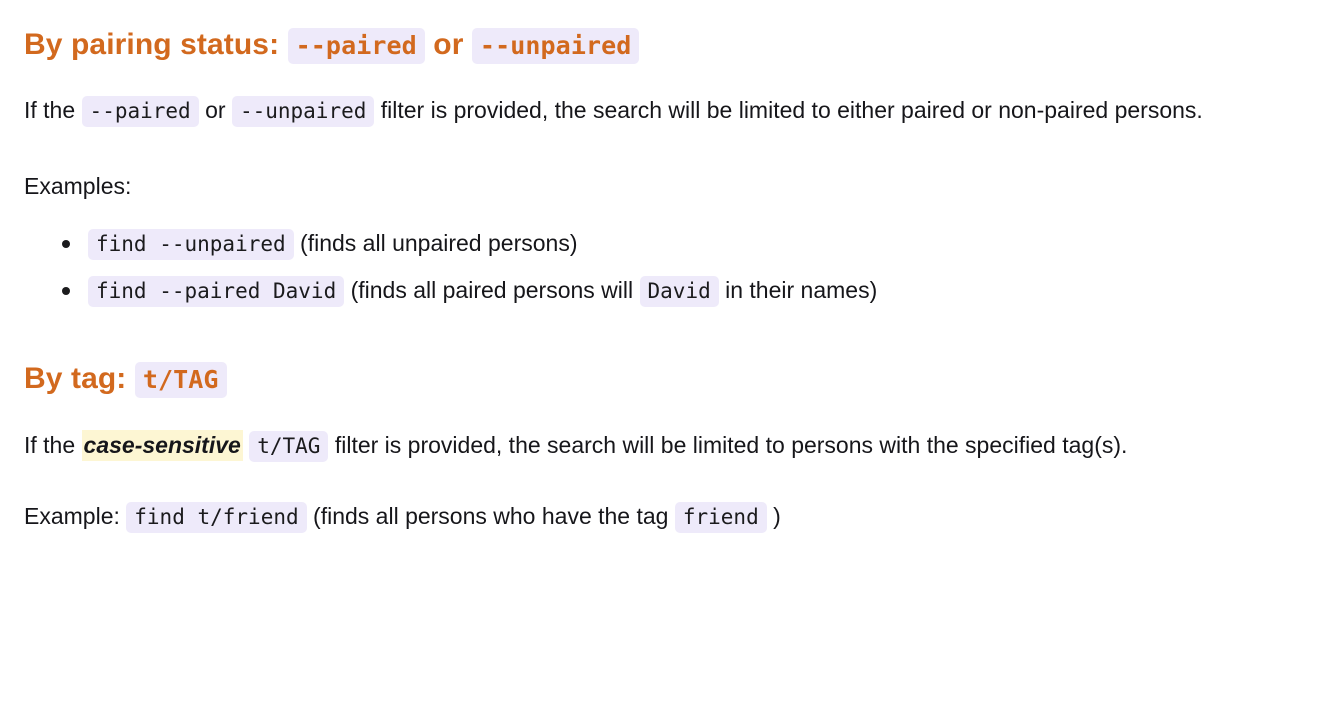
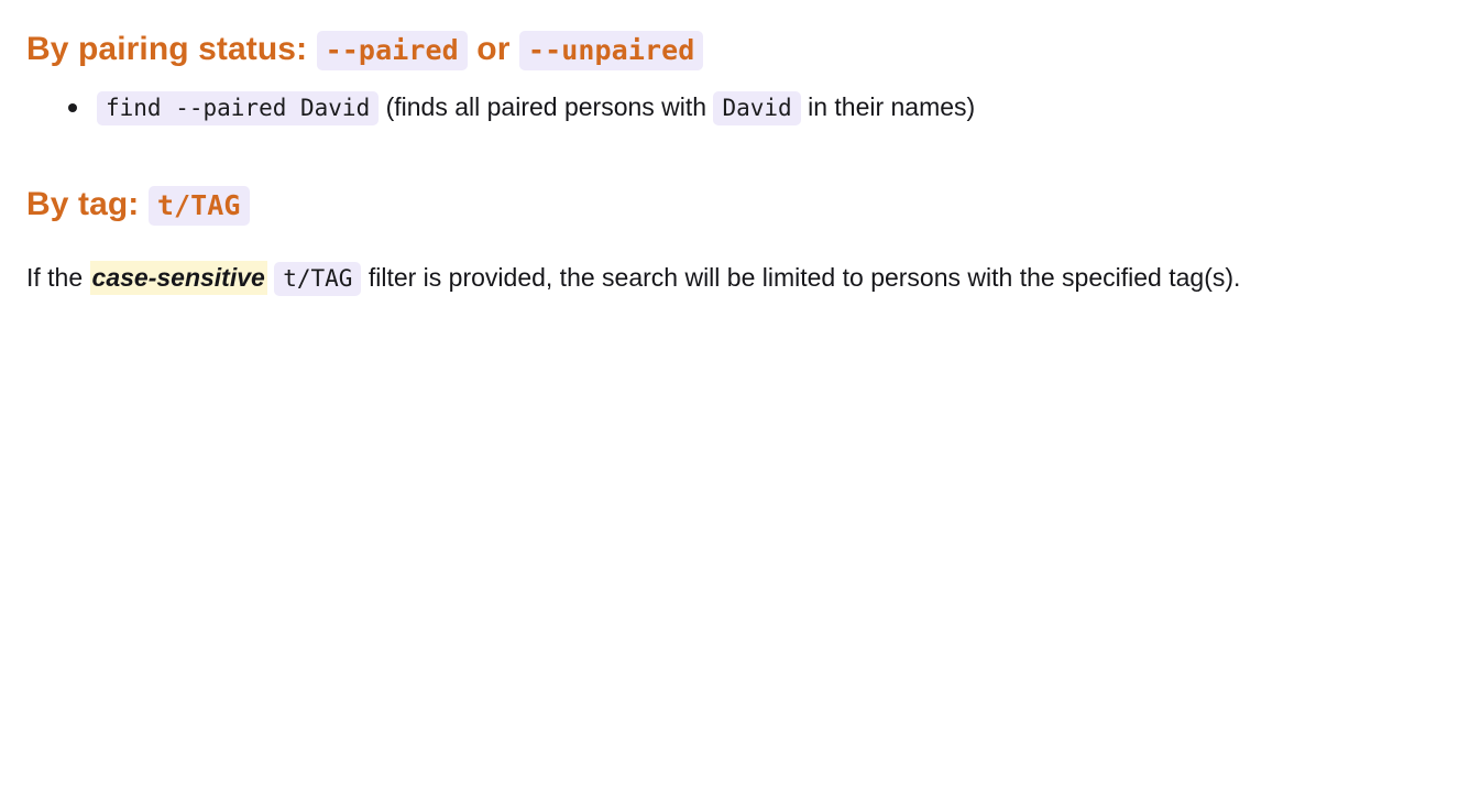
  By pairing status: --paired or --unpaired
- If the --paired or --unpaired filter is provided, the search will be limited to either paired or non-paired persons.
- Examples:
- find --unpaired (finds all unpaired persons)
- find --paired David (finds all paired persons will David in their names)
+ find --paired David (finds all paired persons with David in their names)
  By tag: t/TAG
  If the case-sensitive t/TAG filter is provided, the search will be limited to persons with the specified tag(s).
- Example: find t/friend (finds all persons who have the tag friend )
